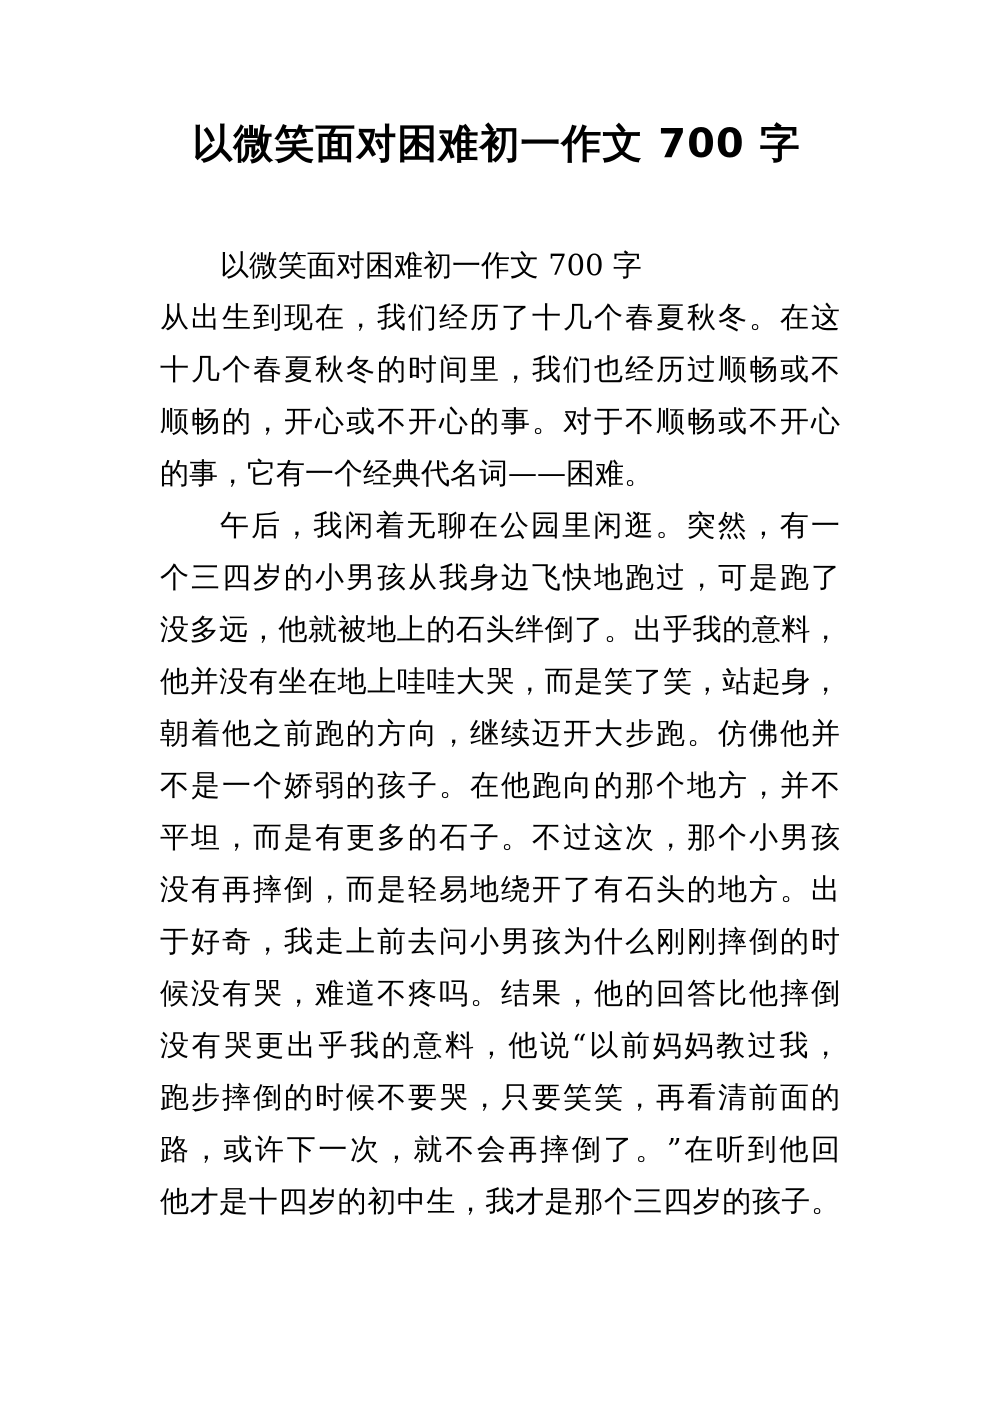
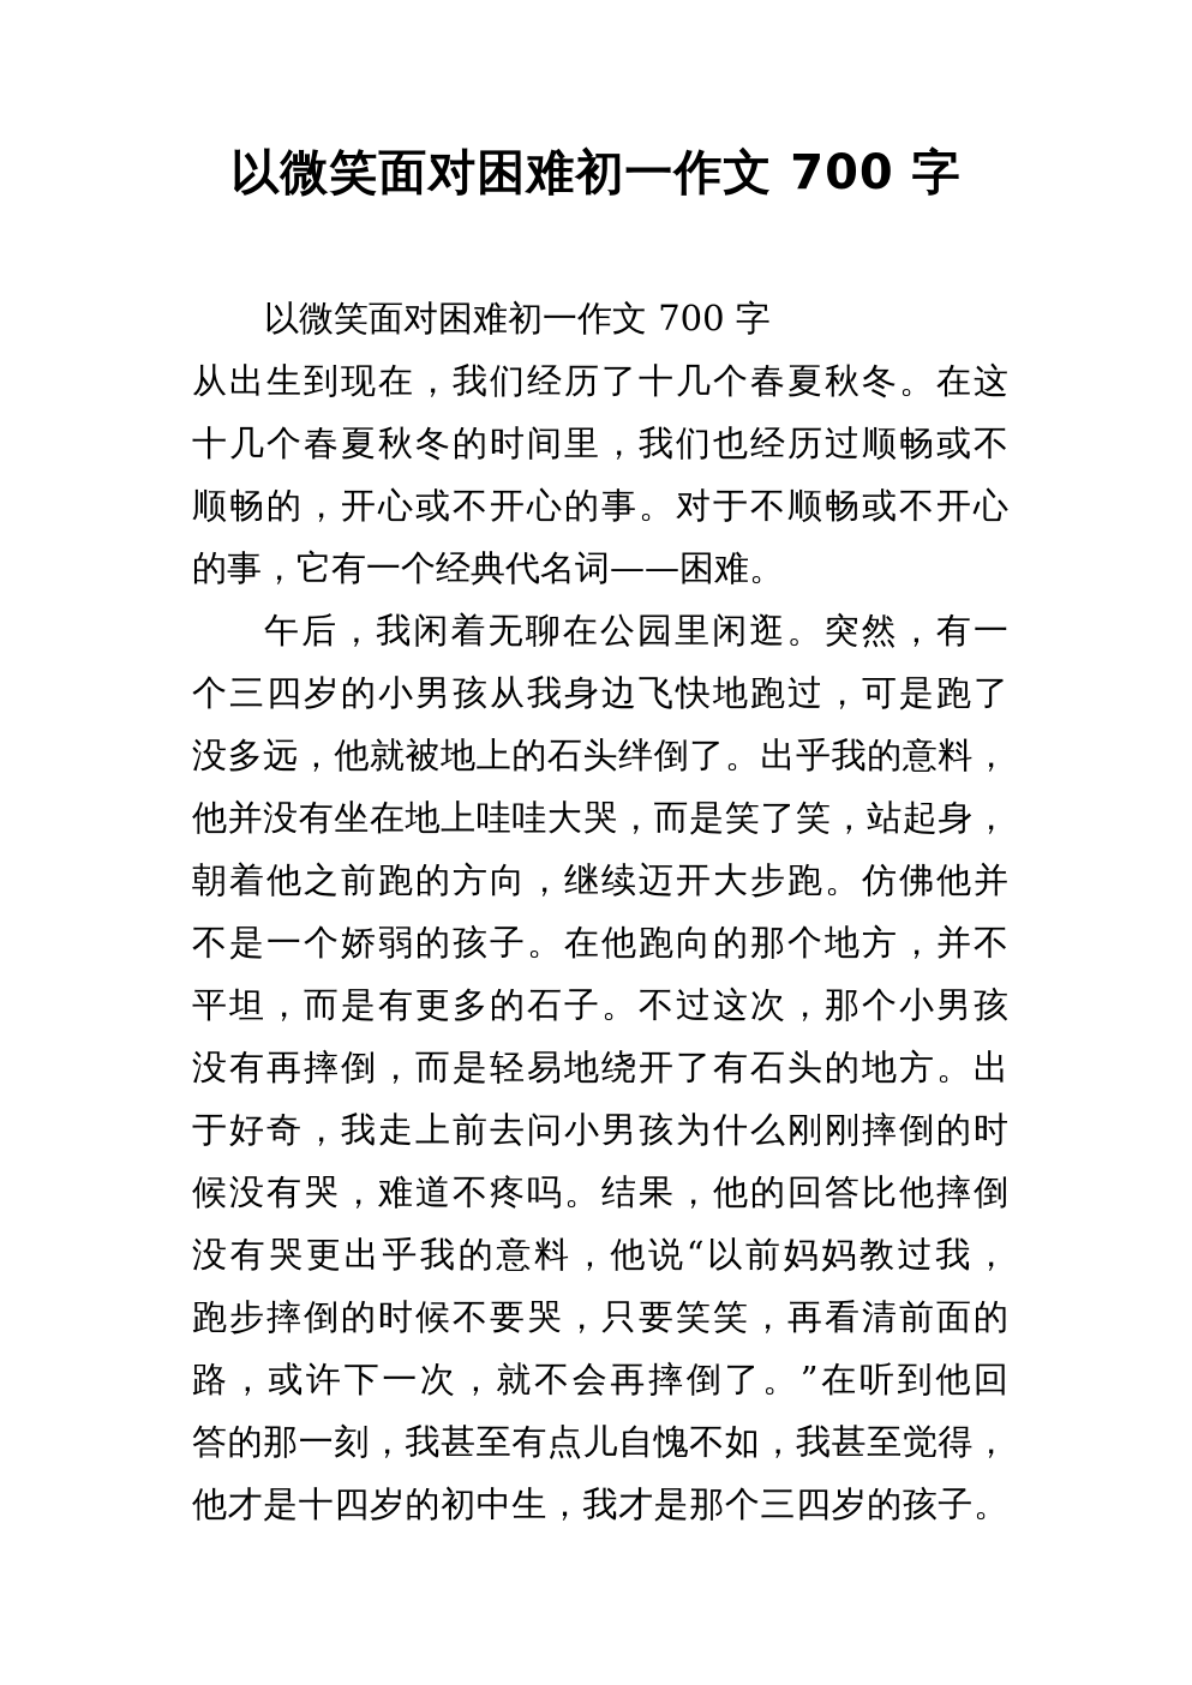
  以微笑面对困难初一作文 700 字
  以微笑面对困难初一作文 700 字
  从出生到现在，我们经历了十几个春夏秋冬。在这
  十几个春夏秋冬的时间里，我们也经历过顺畅或不
  顺畅的，开心或不开心的事。对于不顺畅或不开心
  的事，它有一个经典代名词——困难。
  午后，我闲着无聊在公园里闲逛。突然，有一
  个三四岁的小男孩从我身边飞快地跑过，可是跑了
  没多远，他就被地上的石头绊倒了。出乎我的意料，
  他并没有坐在地上哇哇大哭，而是笑了笑，站起身，
  朝着他之前跑的方向，继续迈开大步跑。仿佛他并
  不是一个娇弱的孩子。在他跑向的那个地方，并不
  平坦，而是有更多的石子。不过这次，那个小男孩
  没有再摔倒，而是轻易地绕开了有石头的地方。出
  于好奇，我走上前去问小男孩为什么刚刚摔倒的时
  候没有哭，难道不疼吗。结果，他的回答比他摔倒
  没有哭更出乎我的意料，他说“以前妈妈教过我，
  跑步摔倒的时候不要哭，只要笑笑，再看清前面的
  路，或许下一次，就不会再摔倒了。”在听到他回
+ 答的那一刻，我甚至有点儿自愧不如，我甚至觉得，
  他才是十四岁的初中生，我才是那个三四岁的孩子。
